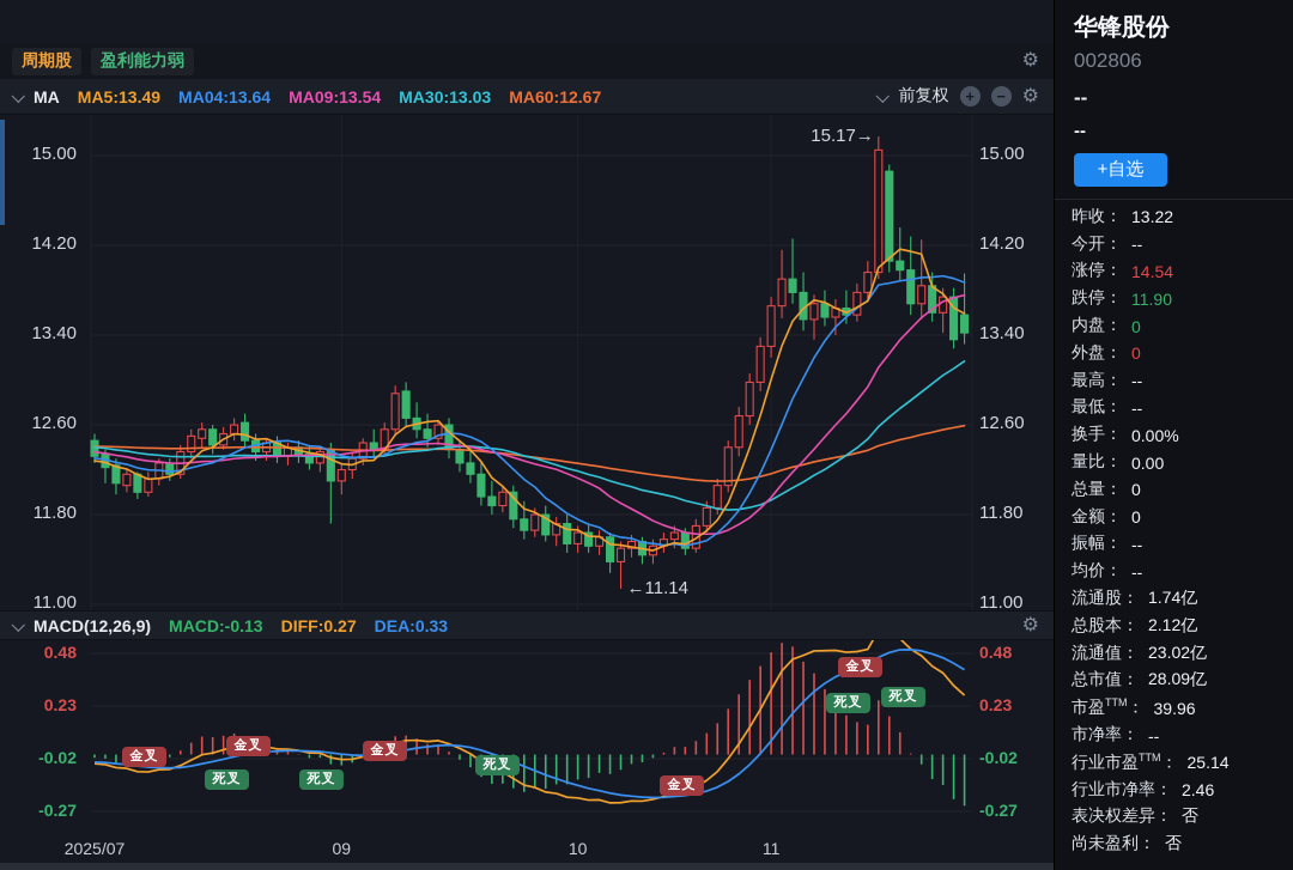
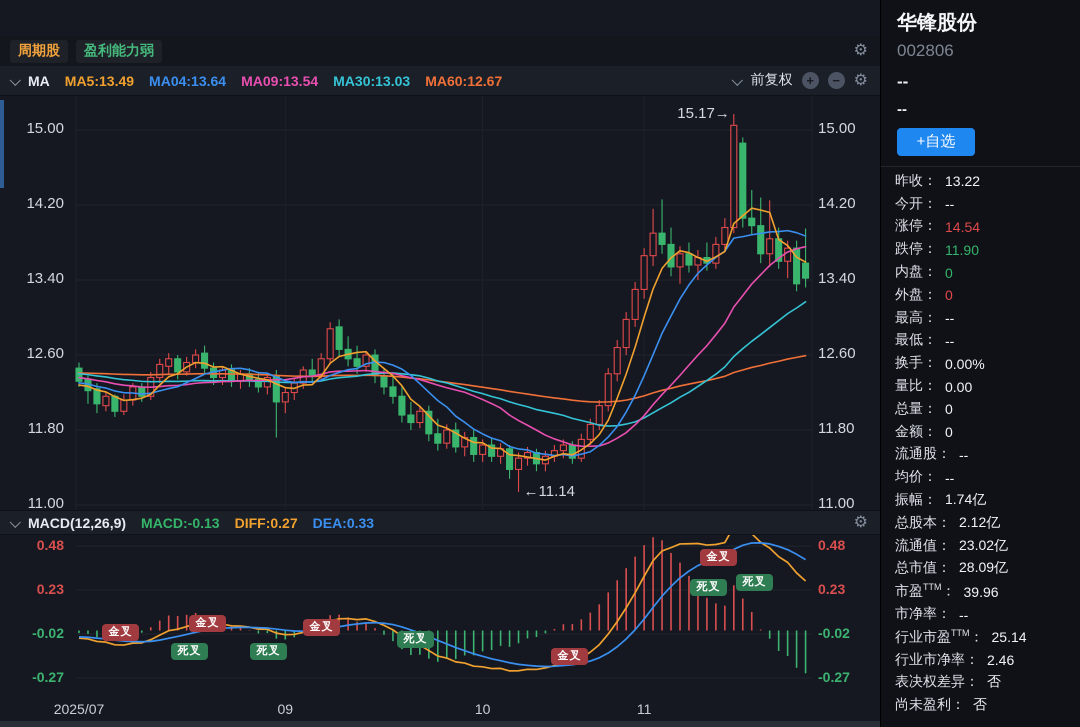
  周期股
  盈利能力弱
  ⚙
  MA
  MA5:13.49
  MA04:13.64
  MA09:13.54
  MA30:13.03
  MA60:12.67
  前复权
  +
  −
  ⚙
  MACD(12,26,9)
  MACD:-0.13
  DIFF:0.27
  DEA:0.33
  ⚙
  15.00
  15.00
  14.20
  14.20
  13.40
  13.40
  12.60
  12.60
  11.80
  11.80
  11.00
  11.00
  15.17→
  ←11.14
  2025/07
  09
  10
  11
  0.48
  0.48
  0.23
  0.23
  -0.02
  -0.02
  -0.27
  -0.27
  金叉
  死叉
  金叉
  死叉
  金叉
  死叉
  金叉
  死叉
  金叉
  死叉
  华锋股份
  002806
  --
  --
  +自选
  昨收：
  13.22
  今开：
  --
  涨停：
  14.54
  跌停：
  11.90
  内盘：
  0
  外盘：
  0
  最高：
  --
  最低：
  --
  换手：
  0.00%
  量比：
  0.00
  总量：
  0
  金额：
  0
- 振幅：
+ 流通股：
  --
  均价：
  --
- 流通股：
+ 振幅：
  1.74亿
  总股本：
  2.12亿
  流通值：
  23.02亿
  总市值：
  28.09亿
  市盈TTM：
  39.96
  市净率：
  --
  行业市盈TTM：
  25.14
  行业市净率：
  2.46
  表决权差异：
  否
  尚未盈利：
  否
